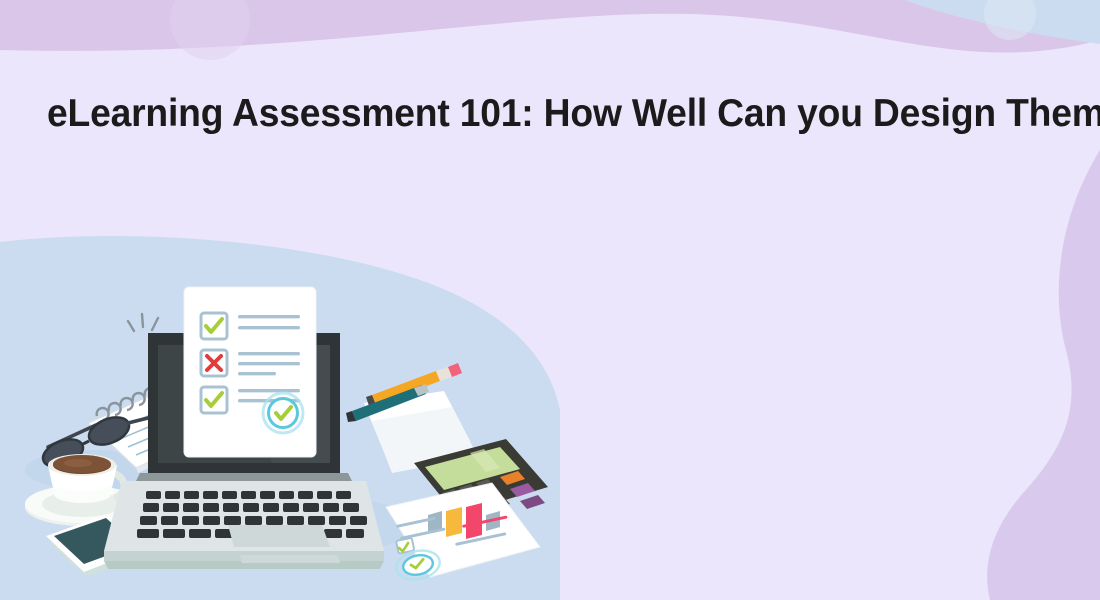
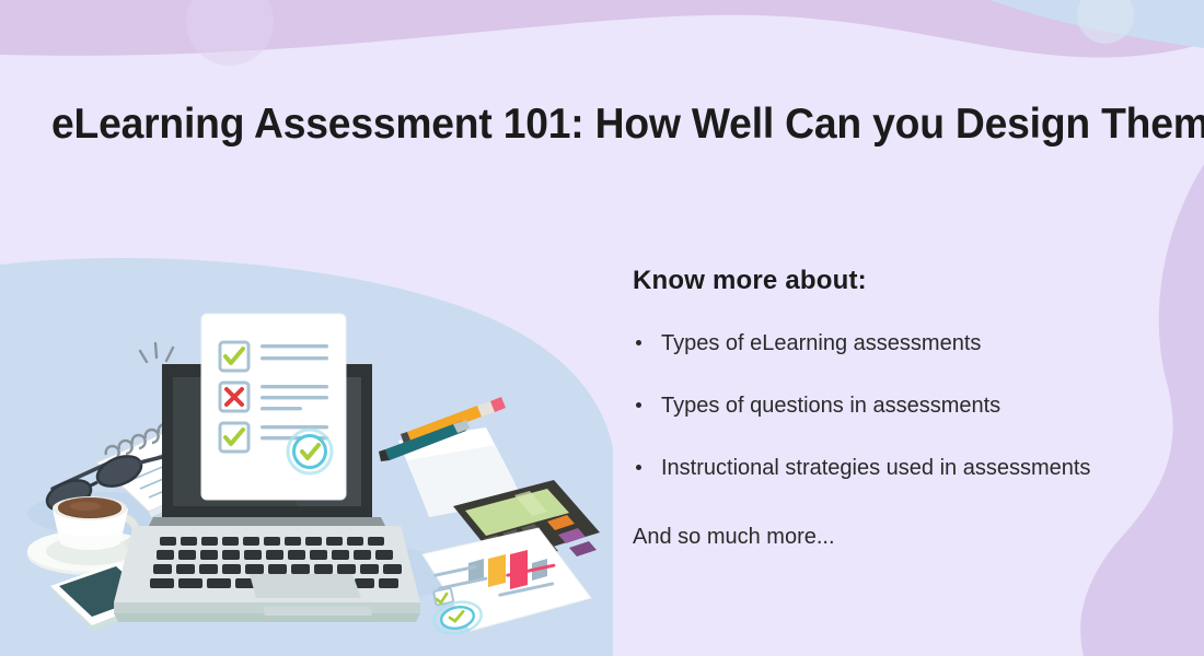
  eLearning Assessment 101: How Well Can you Design Them
+ Know more about:
+ Types of eLearning assessments
+ Types of questions in assessments
+ Instructional strategies used in assessments
+ And so much more...
